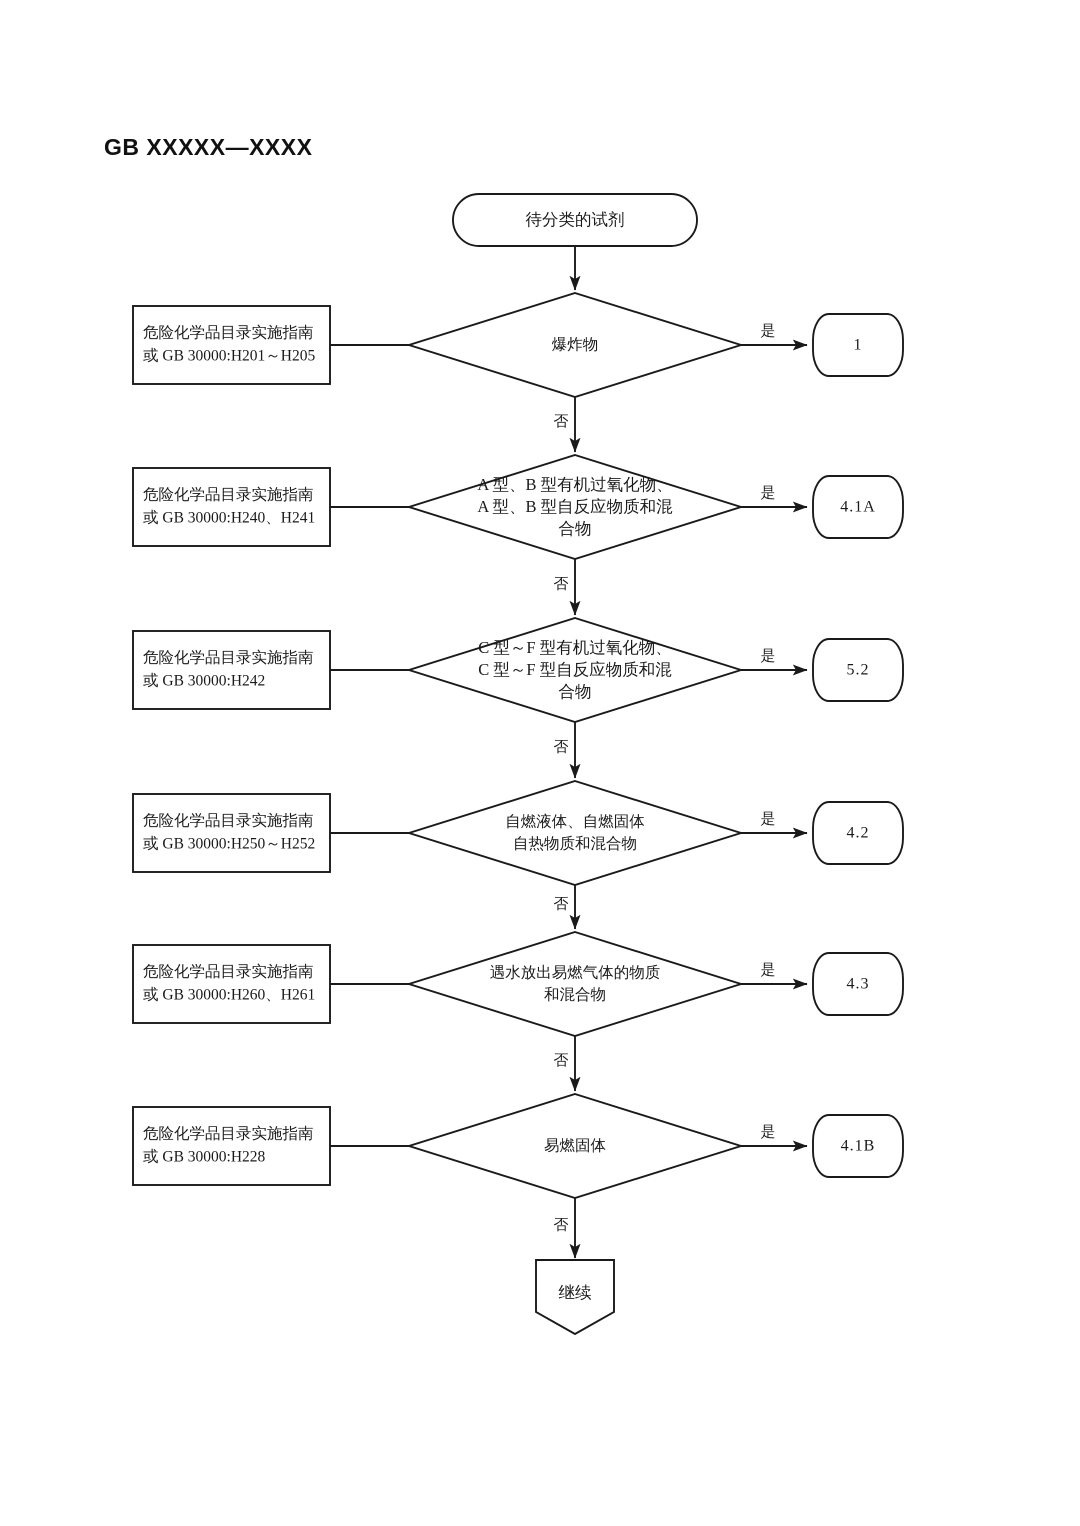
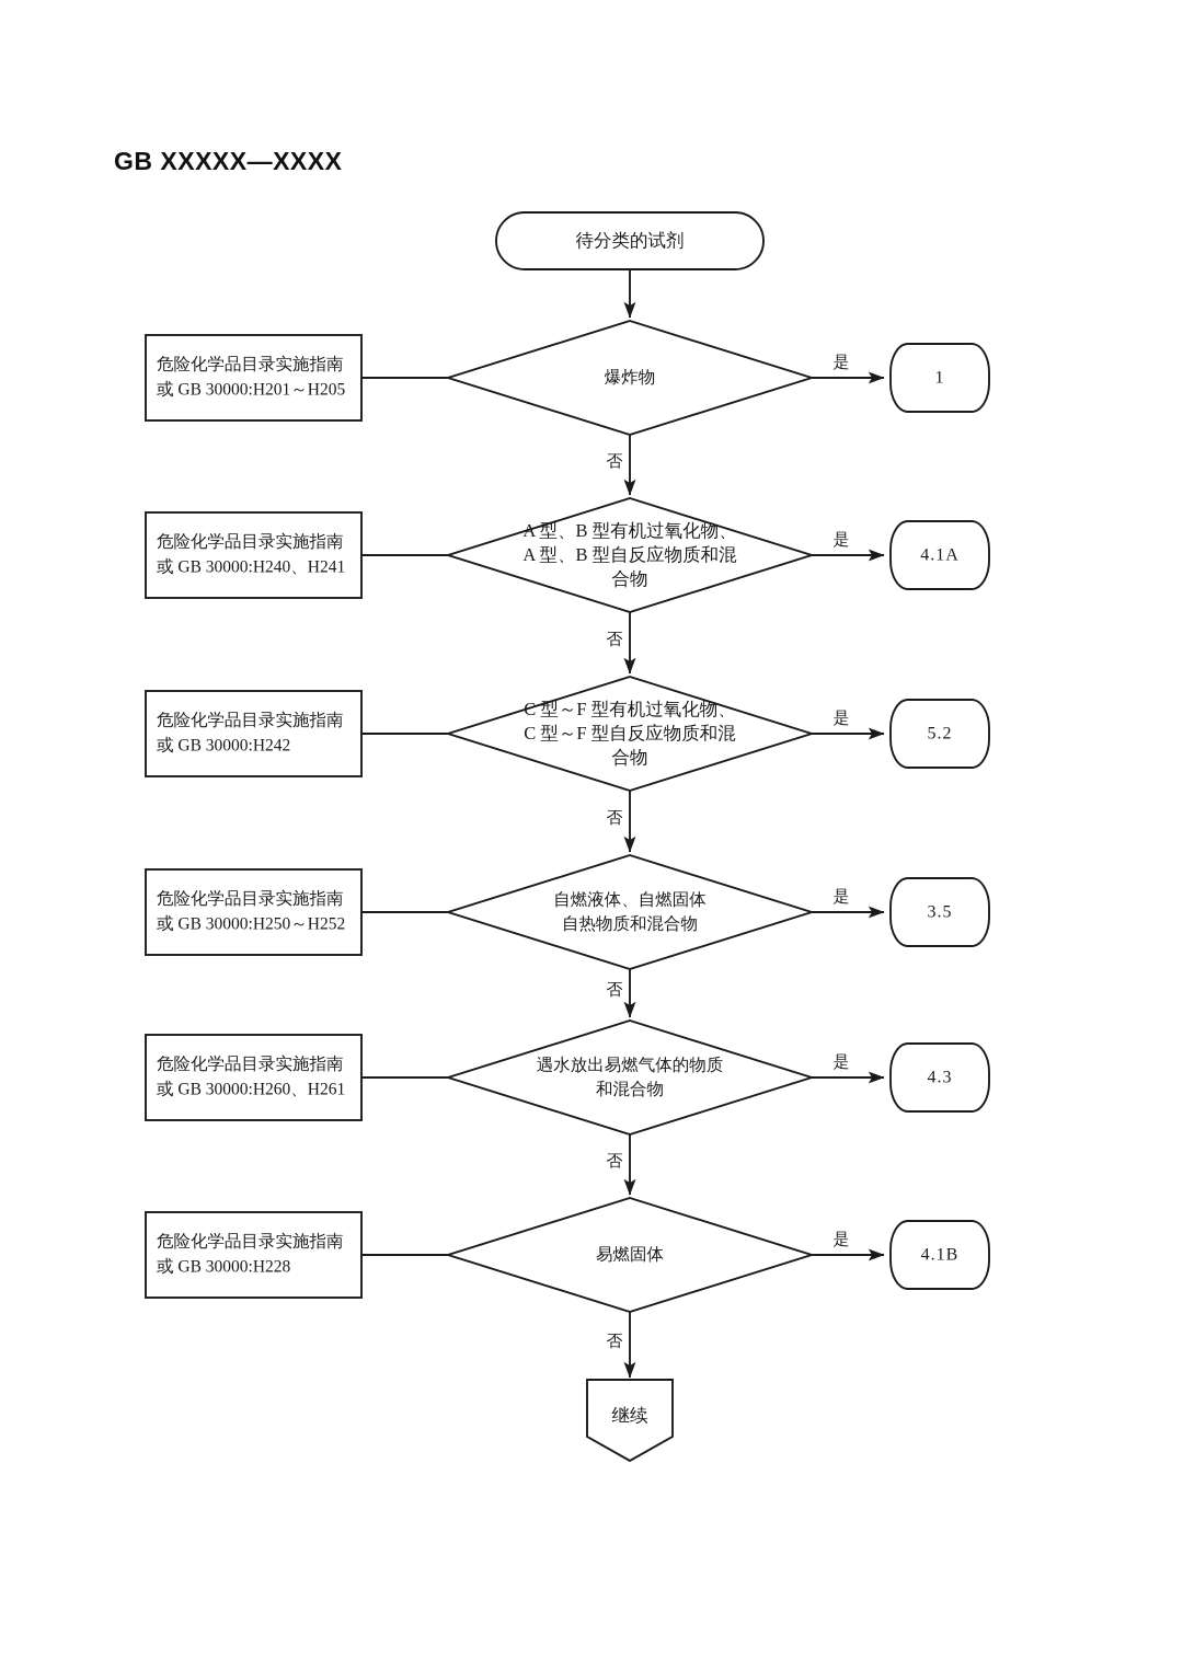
  GB XXXXX—XXXX
  待分类的试剂
  危险化学品目录实施指南
  或 GB 30000:H201～H205
  爆炸物
  是
  1
  否
  危险化学品目录实施指南
  或 GB 30000:H240、H241
  A 型、B 型有机过氧化物、
  A 型、B 型自反应物质和混
  合物
  是
  4.1A
  否
  危险化学品目录实施指南
  或 GB 30000:H242
  C 型～F 型有机过氧化物、
  C 型～F 型自反应物质和混
  合物
  是
  5.2
  否
  危险化学品目录实施指南
  或 GB 30000:H250～H252
  自燃液体、自燃固体
  自热物质和混合物
  是
- 4.2
+ 3.5
  否
  危险化学品目录实施指南
  或 GB 30000:H260、H261
  遇水放出易燃气体的物质
  和混合物
  是
  4.3
  否
  危险化学品目录实施指南
  或 GB 30000:H228
  易燃固体
  是
  4.1B
  否
  继续
